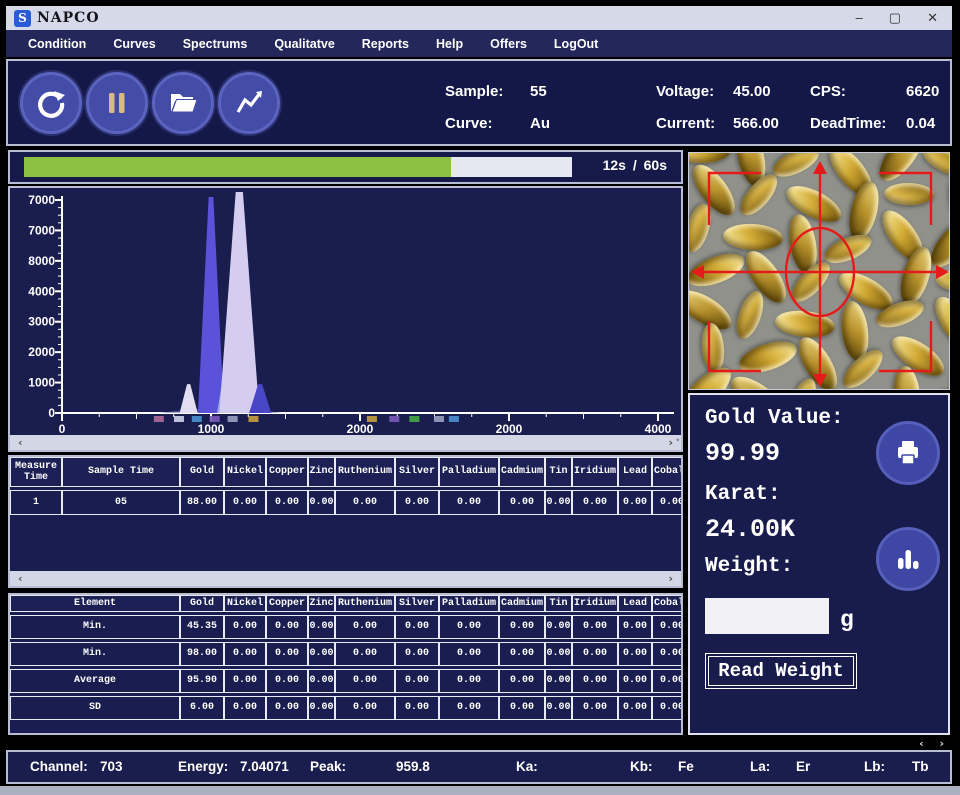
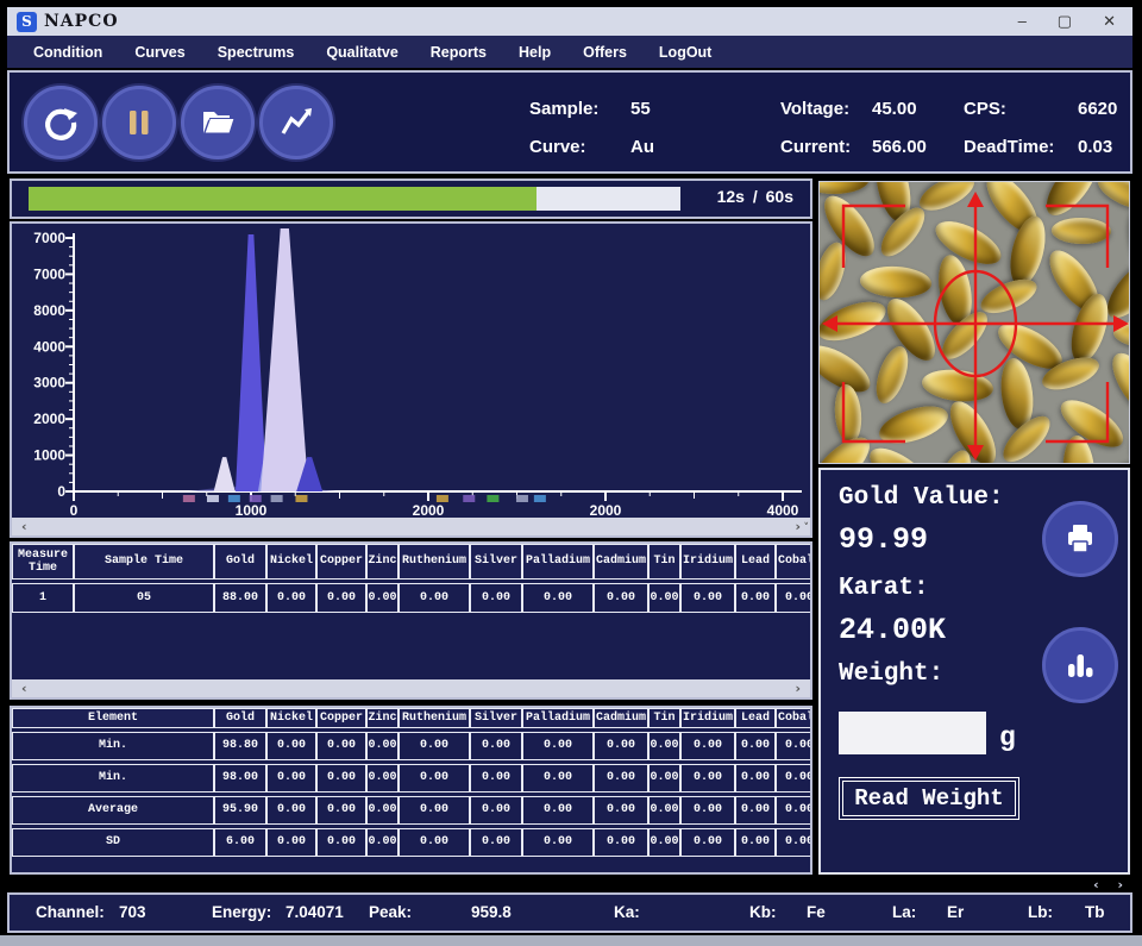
  S
  NAPCO
  –
  ▢
  ✕
  Condition
  Curves
  Spectrums
  Qualitatve
  Reports
  Help
  Offers
  LogOut
  Sample:
  55
  Curve:
  Au
  Voltage:
  45.00
  Current:
  566.00
  CPS:
  6620
  DeadTime:
- 0.04
+ 0.03
  12s / 60s
  0
  1000
  2000
  2000
  4000
  0
  1000
  2000
  3000
  4000
  8000
  7000
  7000
  ‹
  ›
  ˅
  Measure Time
  Sample Time
  Gold
  Nickel
  Copper
  Zinc
  Ruthenium
  Silver
  Palladium
  Cadmium
  Tin
  Iridium
  Lead
  1
  05
  88.00
  0.00
  0.00
  0.00
  0.00
  0.00
  0.00
  0.00
  0.00
  0.00
  0.00
  0.00
  ‹
  ›
  Element
  Gold
  Nickel
  Copper
  Zinc
  Ruthenium
  Silver
  Palladium
  Cadmium
  Tin
  Iridium
  Lead
  Min.
- 45.35
+ 98.80
  0.00
  0.00
  0.00
  0.00
  0.00
  0.00
  0.00
  0.00
  0.00
  0.00
  0.00
  Min.
  98.00
  0.00
  0.00
  0.00
  0.00
  0.00
  0.00
  0.00
  0.00
  0.00
  0.00
  0.00
  Average
  95.90
  0.00
  0.00
  0.00
  0.00
  0.00
  0.00
  0.00
  0.00
  0.00
  0.00
  0.00
  SD
  6.00
  0.00
  0.00
  0.00
  0.00
  0.00
  0.00
  0.00
  0.00
  0.00
  0.00
  0.00
  Gold Value:
  99.99
  Karat:
  24.00K
  Weight:
  g
  Read Weight
  ‹ ›
  Channel:
  703
  Energy:
  7.04071
  Peak:
  959.8
  Ka:
  Kb:
  Fe
  La:
  Er
  Lb:
  Tb
